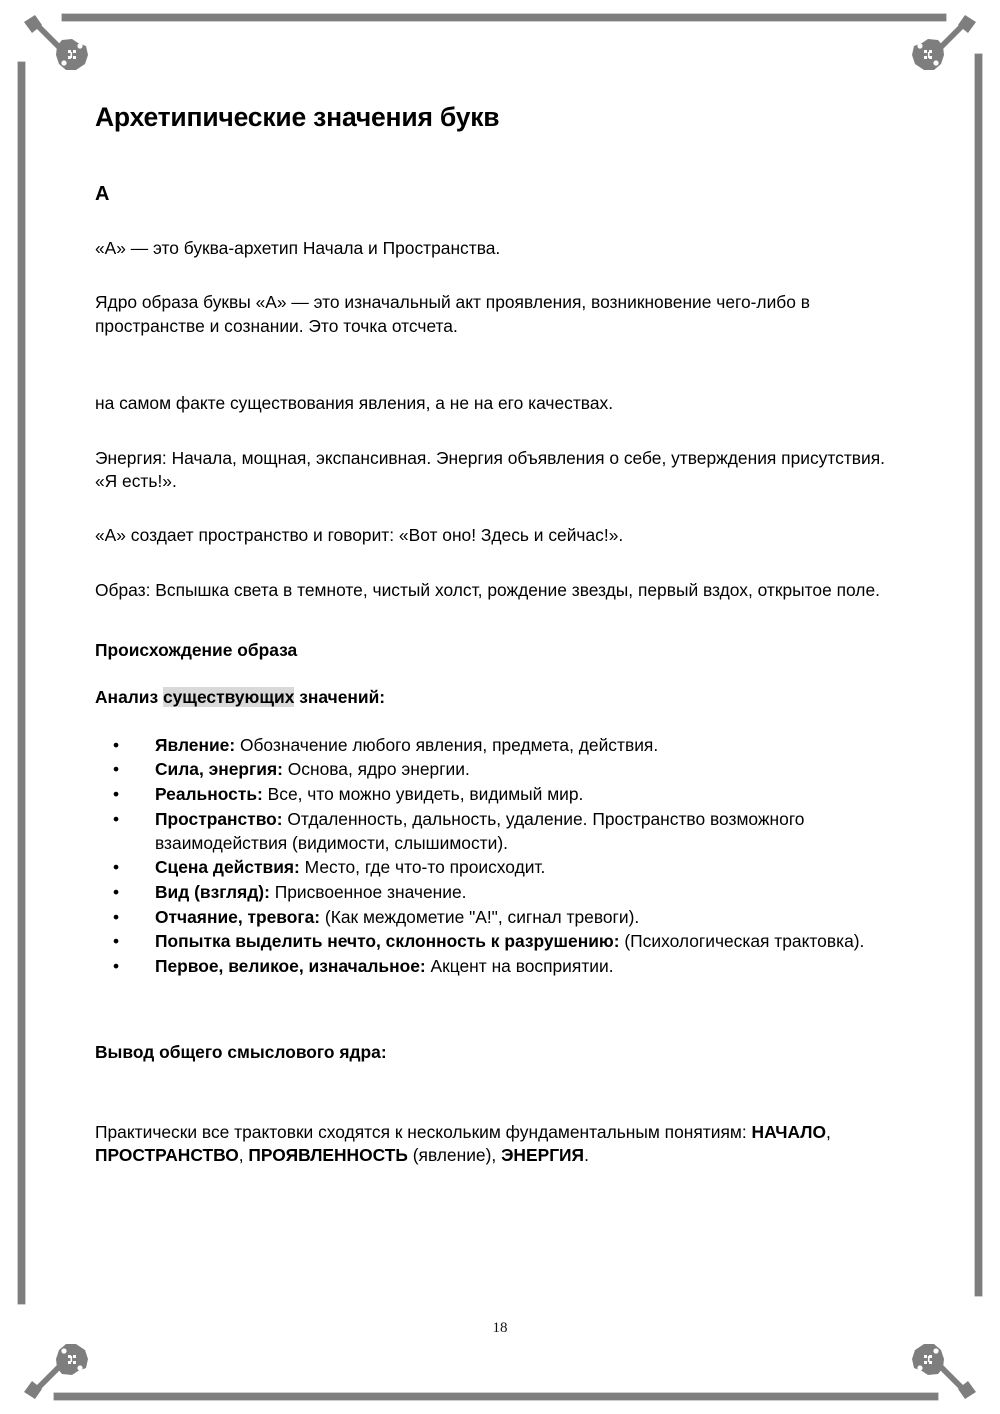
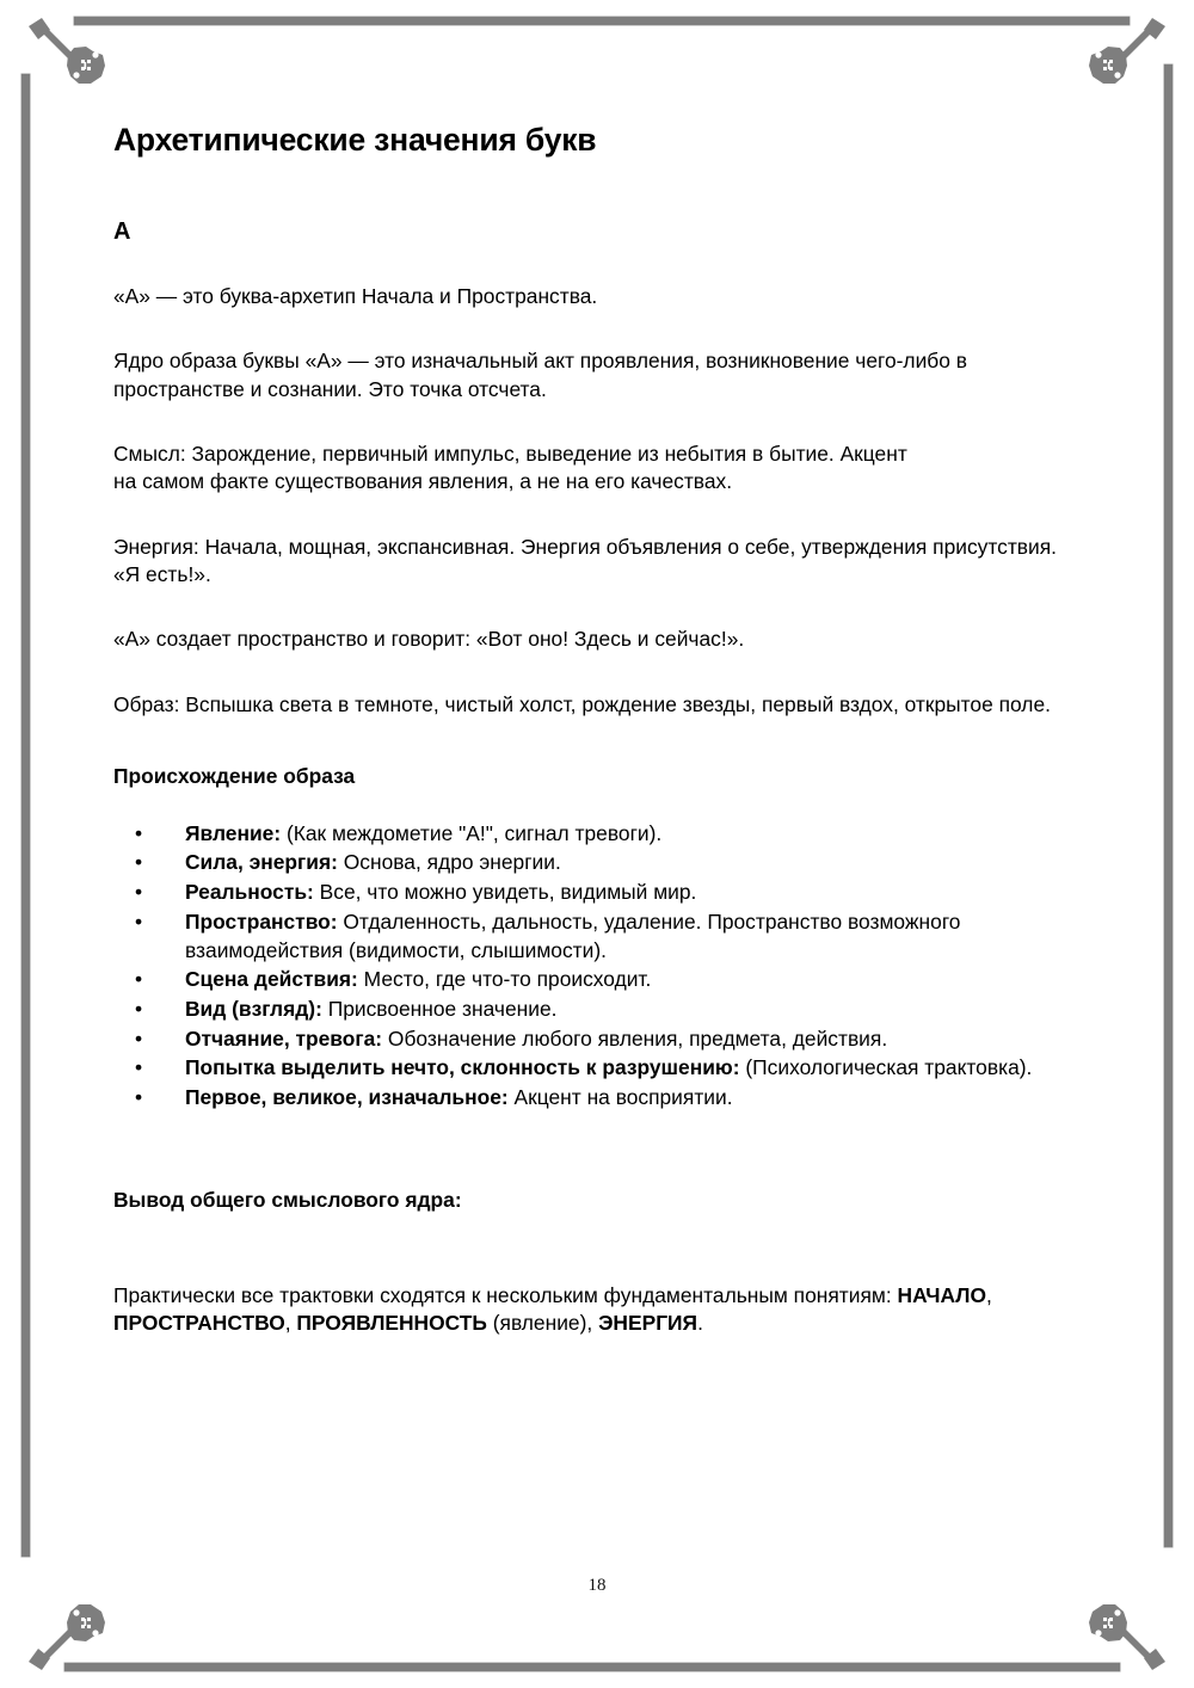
  Архетипические значения букв
  А
  «А» — это буква-архетип Начала и Пространства.
  Ядро образа буквы «А» — это изначальный акт проявления, возникновение чего-либо в пространстве и сознании. Это точка отсчета.
+ Смысл: Зарождение, первичный импульс, выведение из небытия в бытие. Акцент
  на самом факте существования явления, а не на его качествах.
  Энергия: Начала, мощная, экспансивная. Энергия объявления о себе, утверждения присутствия. «Я есть!».
  «А» создает пространство и говорит: «Вот оно! Здесь и сейчас!».
  Образ: Вспышка света в темноте, чистый холст, рождение звезды, первый вздох, открытое поле.
  Происхождение образа
- Анализ существующих значений:
  •
- Явление: Обозначение любого явления, предмета, действия.
+ Явление: (Как междометие "А!", сигнал тревоги).
  •
  Сила, энергия: Основа, ядро энергии.
  •
  Реальность: Все, что можно увидеть, видимый мир.
  •
  Пространство: Отдаленность, дальность, удаление. Пространство возможного взаимодействия (видимости, слышимости).
  •
  Сцена действия: Место, где что-то происходит.
  •
  Вид (взгляд): Присвоенное значение.
  •
- Отчаяние, тревога: (Как междометие "А!", сигнал тревоги).
+ Отчаяние, тревога: Обозначение любого явления, предмета, действия.
  •
  Попытка выделить нечто, склонность к разрушению: (Психологическая трактовка).
  •
  Первое, великое, изначальное: Акцент на восприятии.
  Вывод общего смыслового ядра:
  Практически все трактовки сходятся к нескольким фундаментальным понятиям: НАЧАЛО, ПРОСТРАНСТВО, ПРОЯВЛЕННОСТЬ (явление), ЭНЕРГИЯ.
  18
